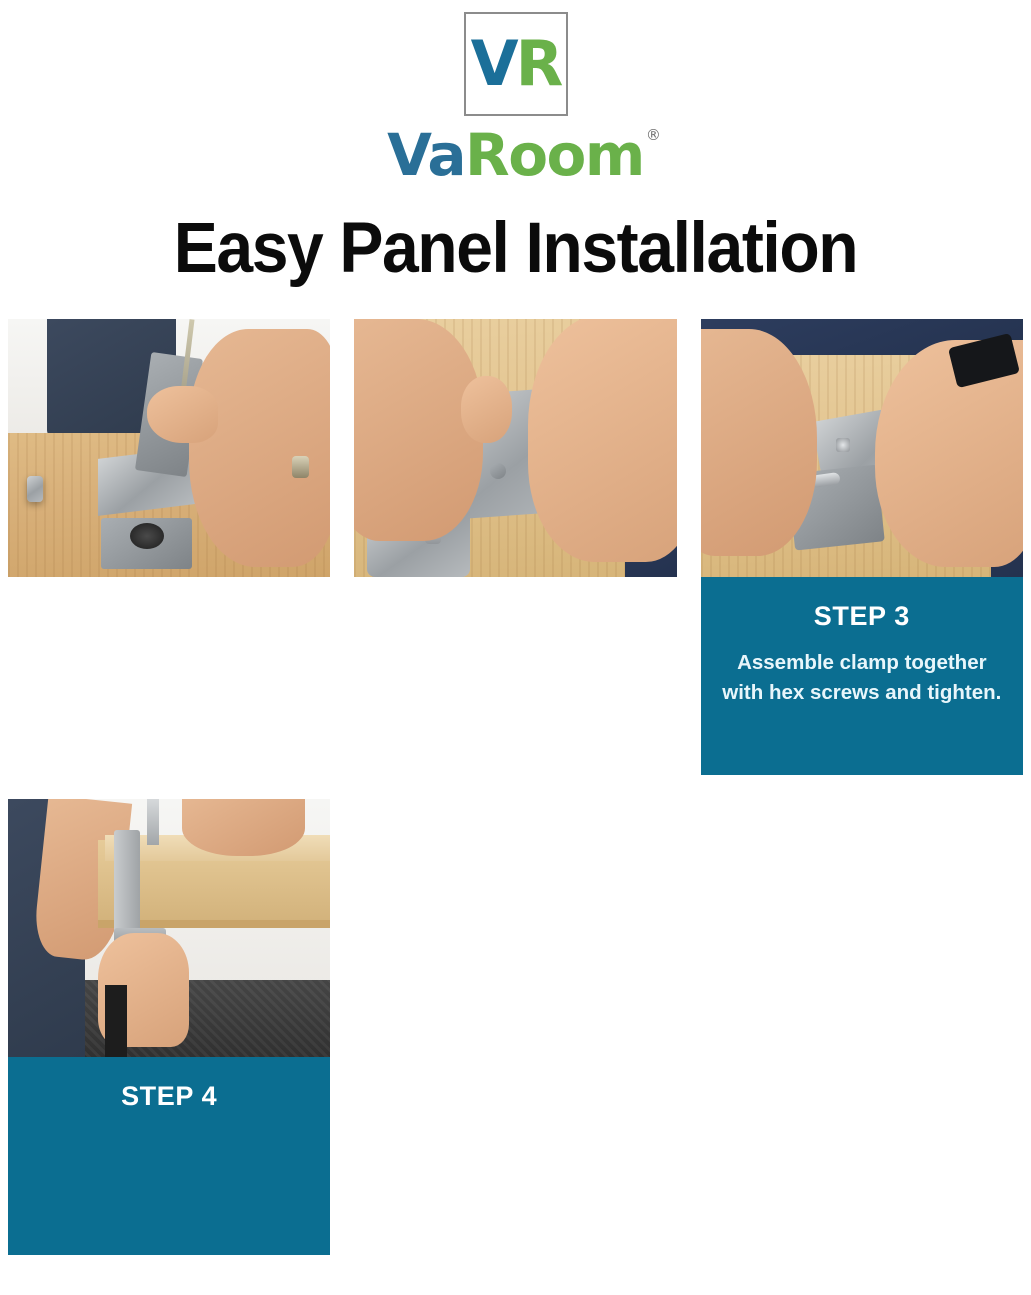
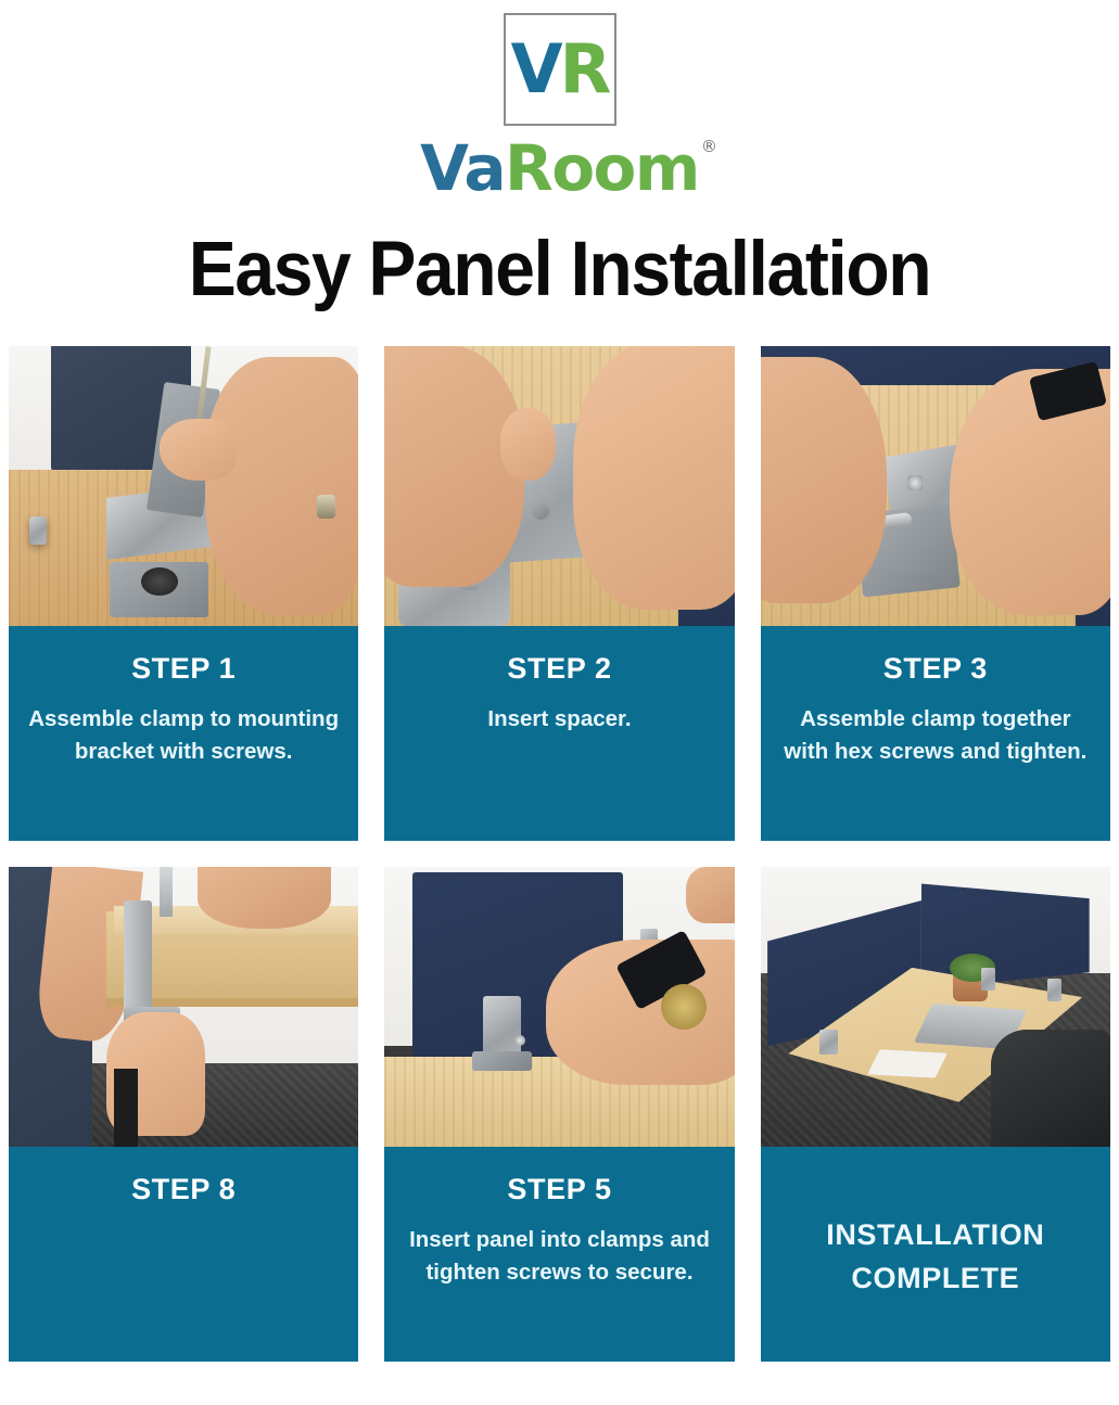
  VR
  VaRoom
  ®
  Easy Panel Installation
+ STEP 1
+ Assemble clamp to mounting bracket with screws.
+ STEP 2
+ Insert spacer.
  STEP 3
  Assemble clamp together with hex screws and tighten.
- STEP 4
+ STEP 8
+ STEP 5
+ Insert panel into clamps and tighten screws to secure.
+ INSTALLATION COMPLETE
